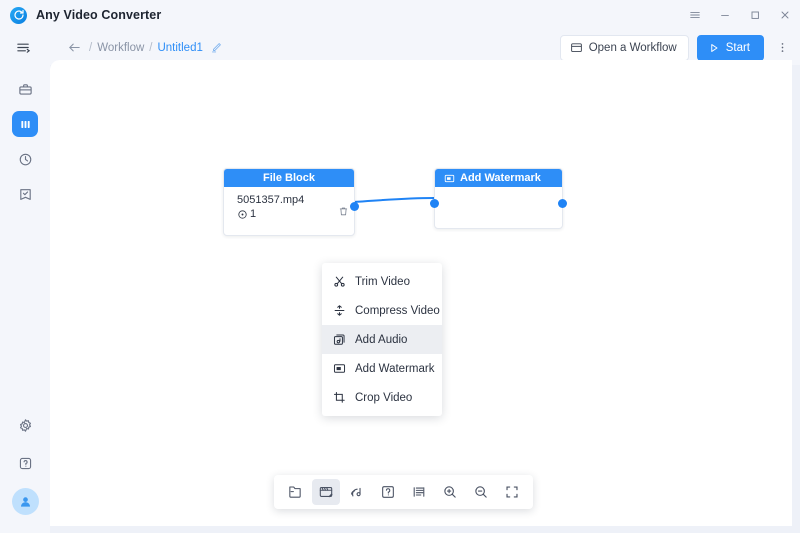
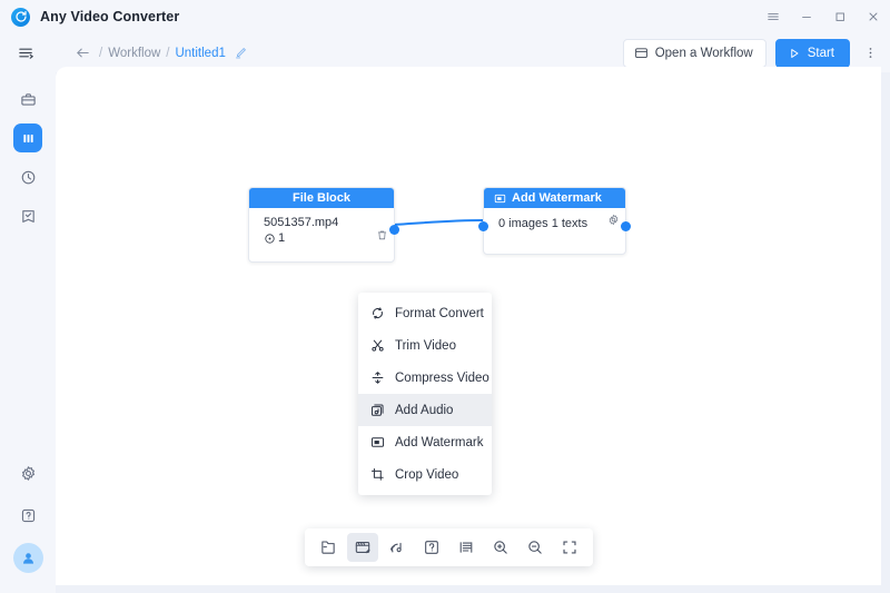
  Any Video Converter
  /
  Workflow
  /
  Untitled1
  Open a Workflow
  Start
  File Block
  5051357.mp4
  1
  Add Watermark
+ 0 images 1 texts
+ Format Convert
  Trim Video
  Compress Video
  Add Audio
  Add Watermark
  Crop Video
